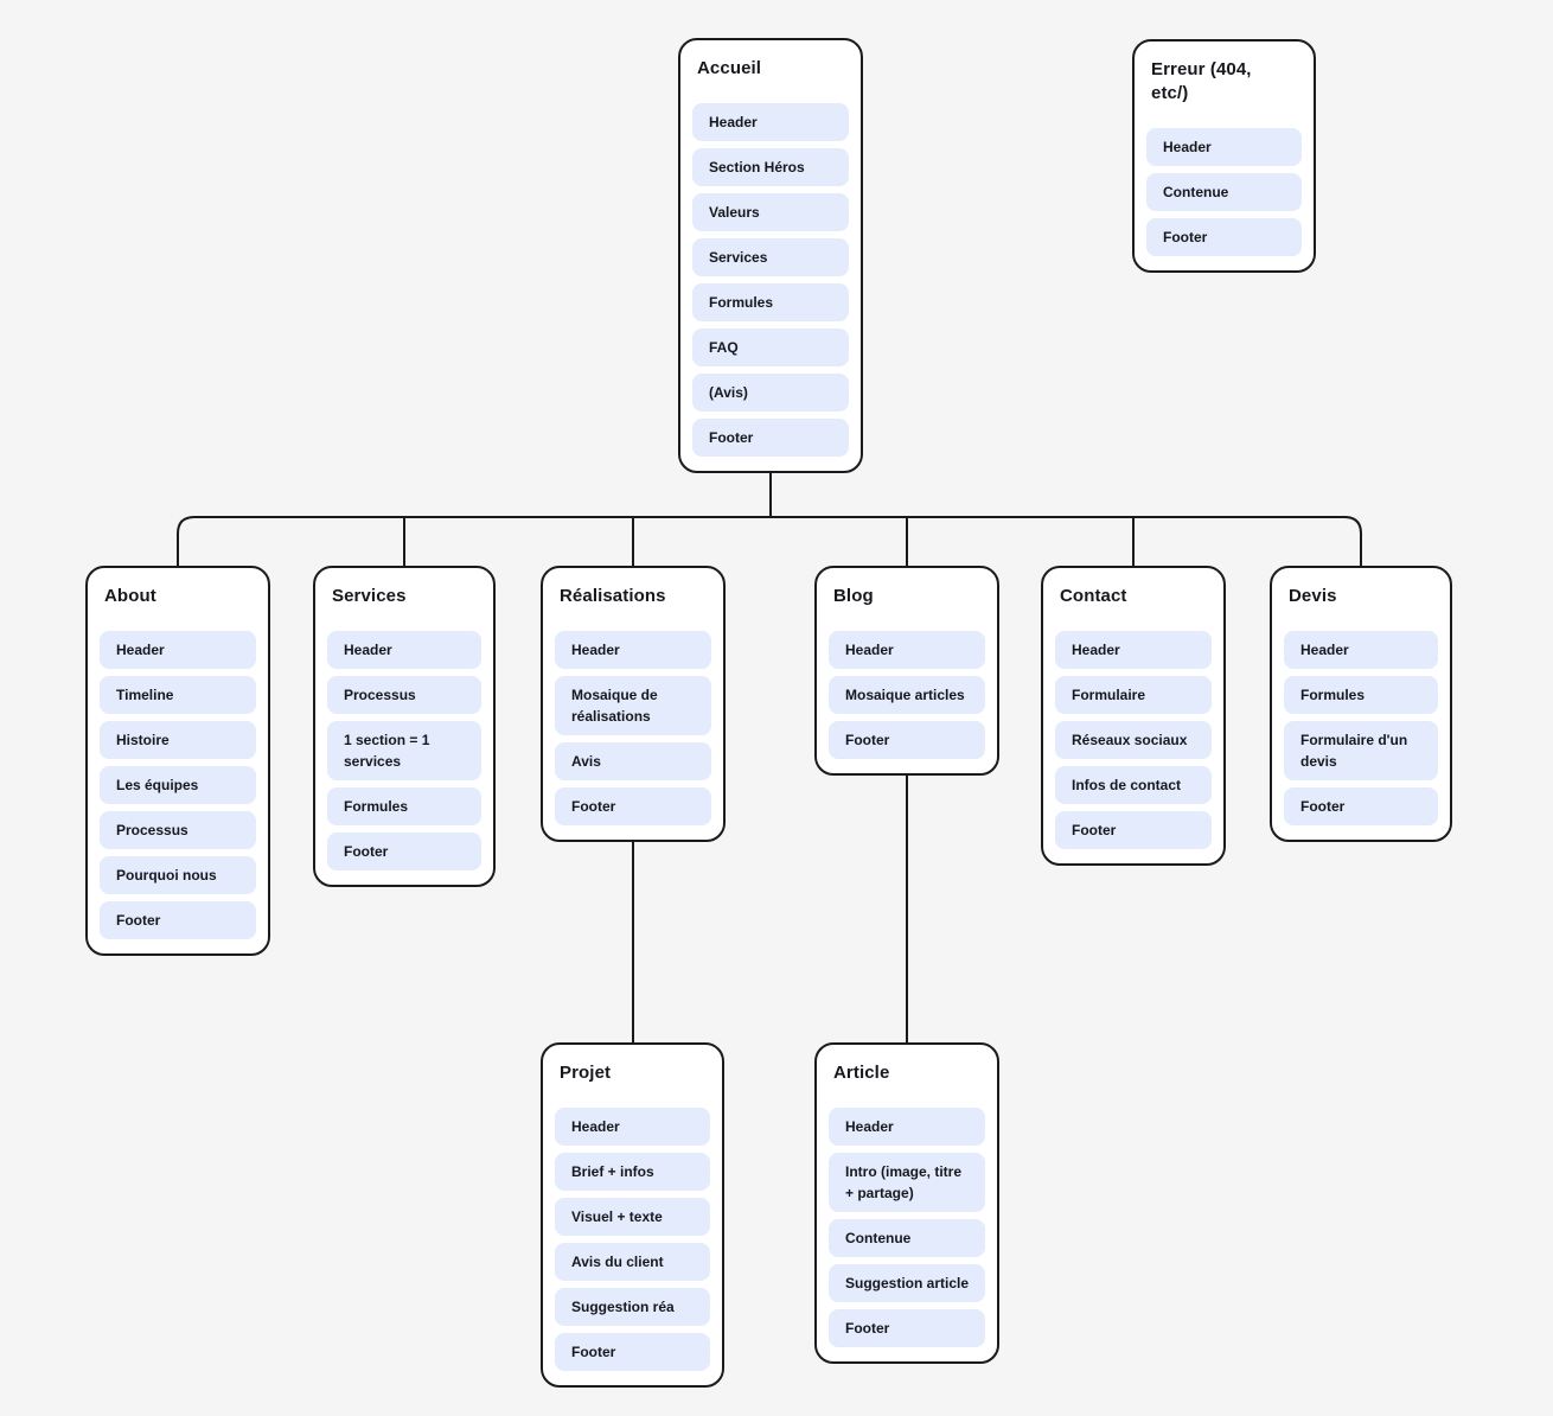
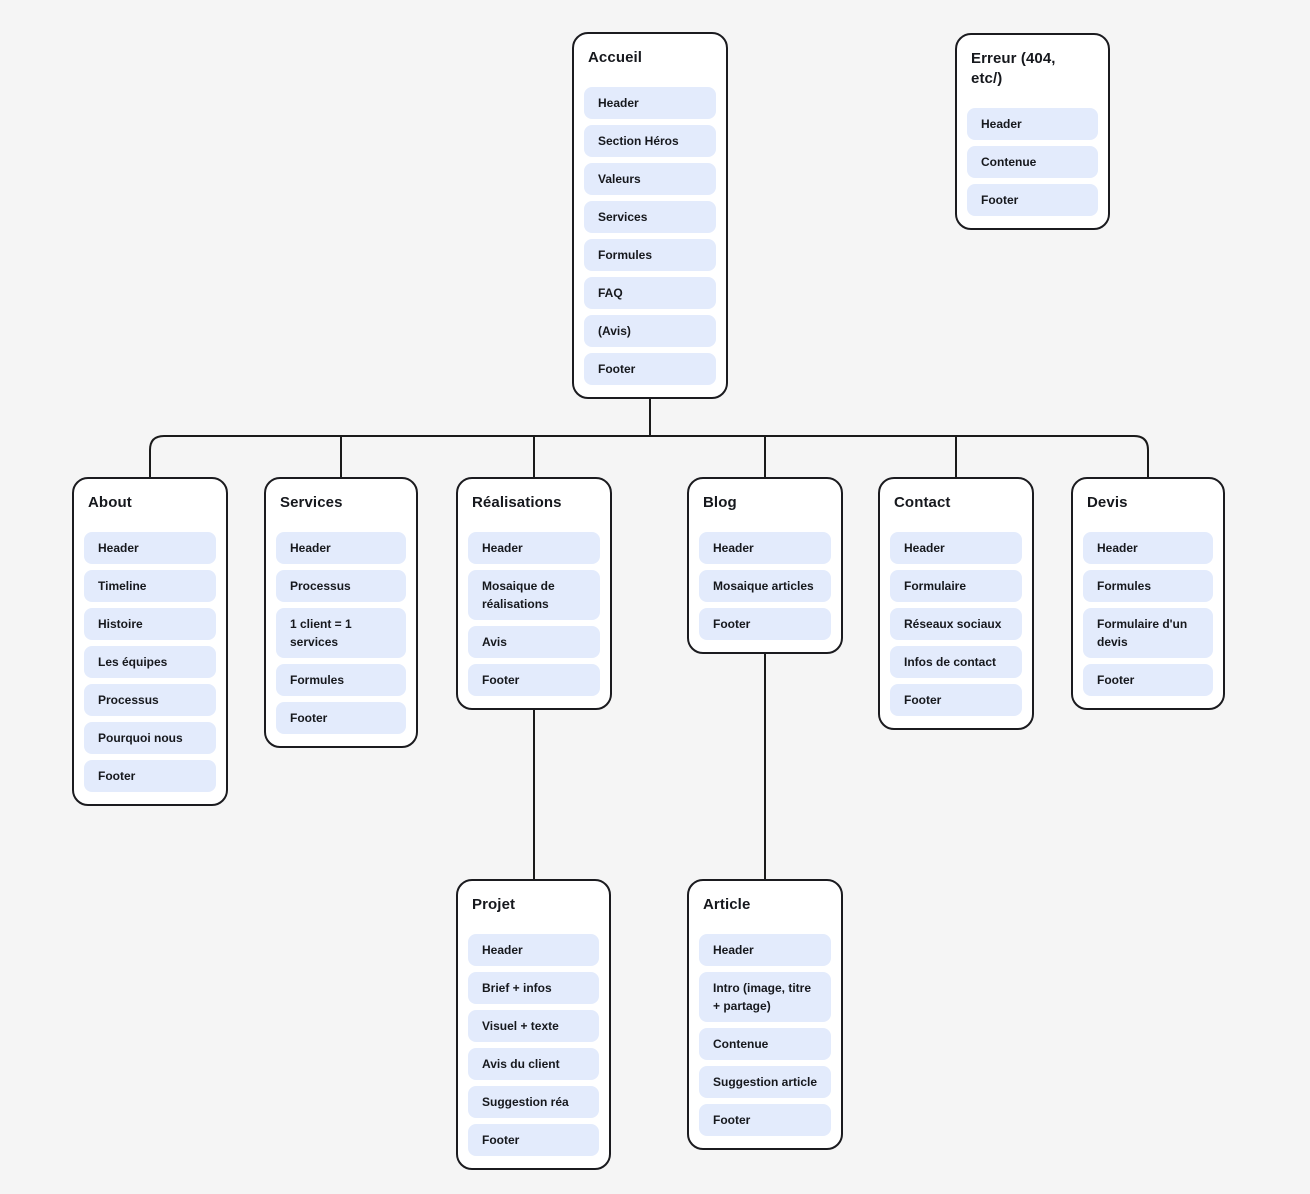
  Accueil
  Header
  Section Héros
  Valeurs
  Services
  Formules
  FAQ
  (Avis)
  Footer
  Erreur (404, etc/)
  Header
  Contenue
  Footer
  About
  Header
  Timeline
  Histoire
  Les équipes
  Processus
  Pourquoi nous
  Footer
  Services
  Header
  Processus
- 1 section = 1 services
+ 1 client = 1 services
  Formules
  Footer
  Réalisations
  Header
  Mosaique de réalisations
  Avis
  Footer
  Blog
  Header
  Mosaique articles
  Footer
  Contact
  Header
  Formulaire
  Réseaux sociaux
  Infos de contact
  Footer
  Devis
  Header
  Formules
  Formulaire d'un devis
  Footer
  Projet
  Header
  Brief + infos
  Visuel + texte
  Avis du client
  Suggestion réa
  Footer
  Article
  Header
  Intro (image, titre + partage)
  Contenue
  Suggestion article
  Footer
